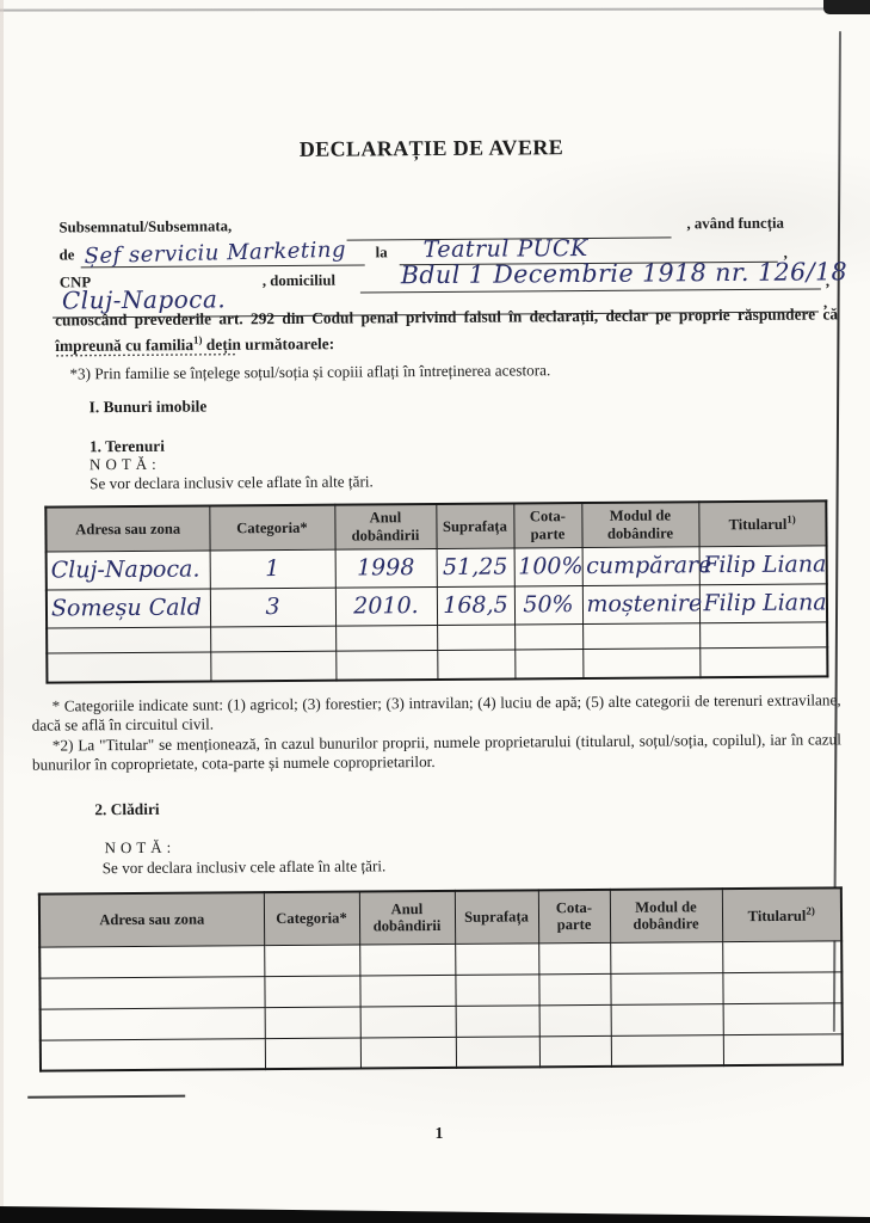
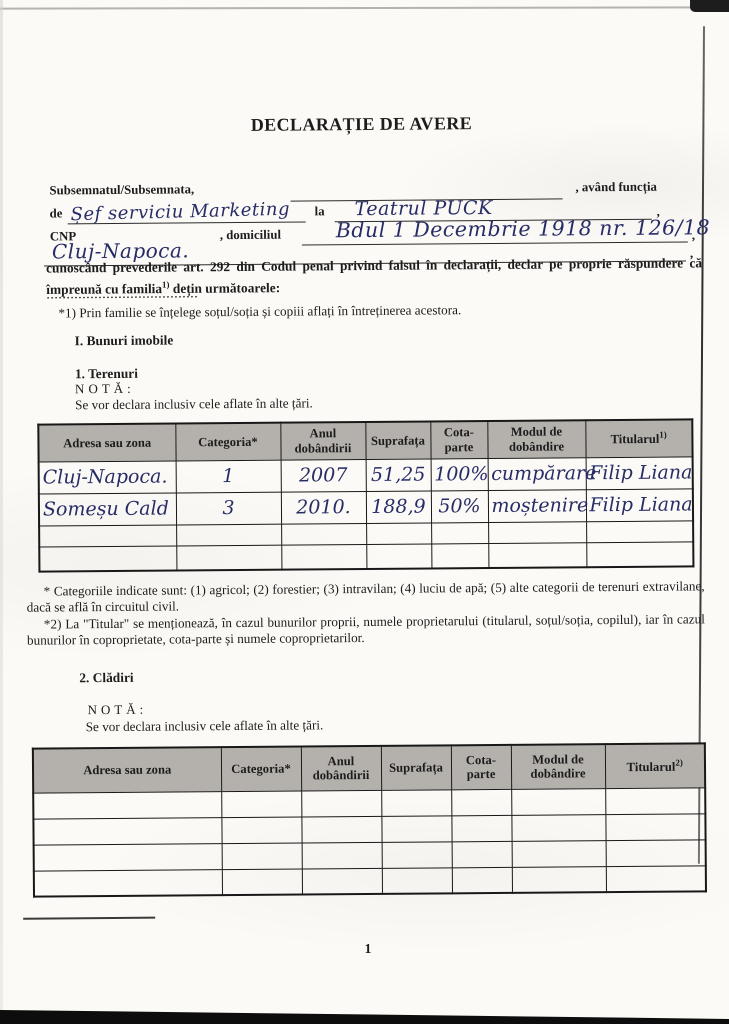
  DECLARAȚIE DE AVERE
  Subsemnatul/Subsemnata,
  , având funcția
  de
  Șef serviciu Marketing
  la
  Teatrul PUCK
  ,
  CNP
  , domiciliul
  Bdul 1 Decembrie 1918 nr. 126/18
  ,
  Cluj-Napoca.
  ,
  cunoscând prevederile art. 292 din Codul penal privind falsul în declarații, declar pe proprie răspundere că împreună cu familia1) dețin următoarele:
  ......................................
- *3) Prin familie se înțelege soțul/soția și copiii aflați în întreținerea acestora.
+ *1) Prin familie se înțelege soțul/soția și copiii aflați în întreținerea acestora.
  I. Bunuri imobile
  1. Terenuri
  NOTĂ:
  Se vor declara inclusiv cele aflate în alte țări.
  Adresa sau zona	Categoria*	Anul dobândirii	Suprafața	Cota-parte	Modul de dobândire	Titularul1)
- Cluj-Napoca.	1	1998	51,25	100%	cumpărar	Filip Liana
+ Cluj-Napoca.	1	2007	51,25	100%	cumpărar	Filip Liana
- Someșu Cald	3	2010.	168,5	50%	moștenire	Filip Liana
+ Someșu Cald	3	2010.	188,9	50%	moștenire	Filip Liana
- * Categoriile indicate sunt: (1) agricol; (3) forestier; (3) intravilan; (4) luciu de apă; (5) alte categorii de terenuri extravilane, dacă se află în circuitul civil.
+ * Categoriile indicate sunt: (1) agricol; (2) forestier; (3) intravilan; (4) luciu de apă; (5) alte categorii de terenuri extravilane, dacă se află în circuitul civil.
  *2) La "Titular" se menționează, în cazul bunurilor proprii, numele proprietarului (titularul, soțul/soția, copilul), iar în cazul bunurilor în coproprietate, cota-parte și numele coproprietarilor.
  2. Clădiri
  NOTĂ:
  Se vor declara inclusiv cele aflate în alte țări.
  Adresa sau zona	Categoria*	Anul dobândirii	Suprafața	Cota-parte	Modul de dobândire	Titularul2)
  1
